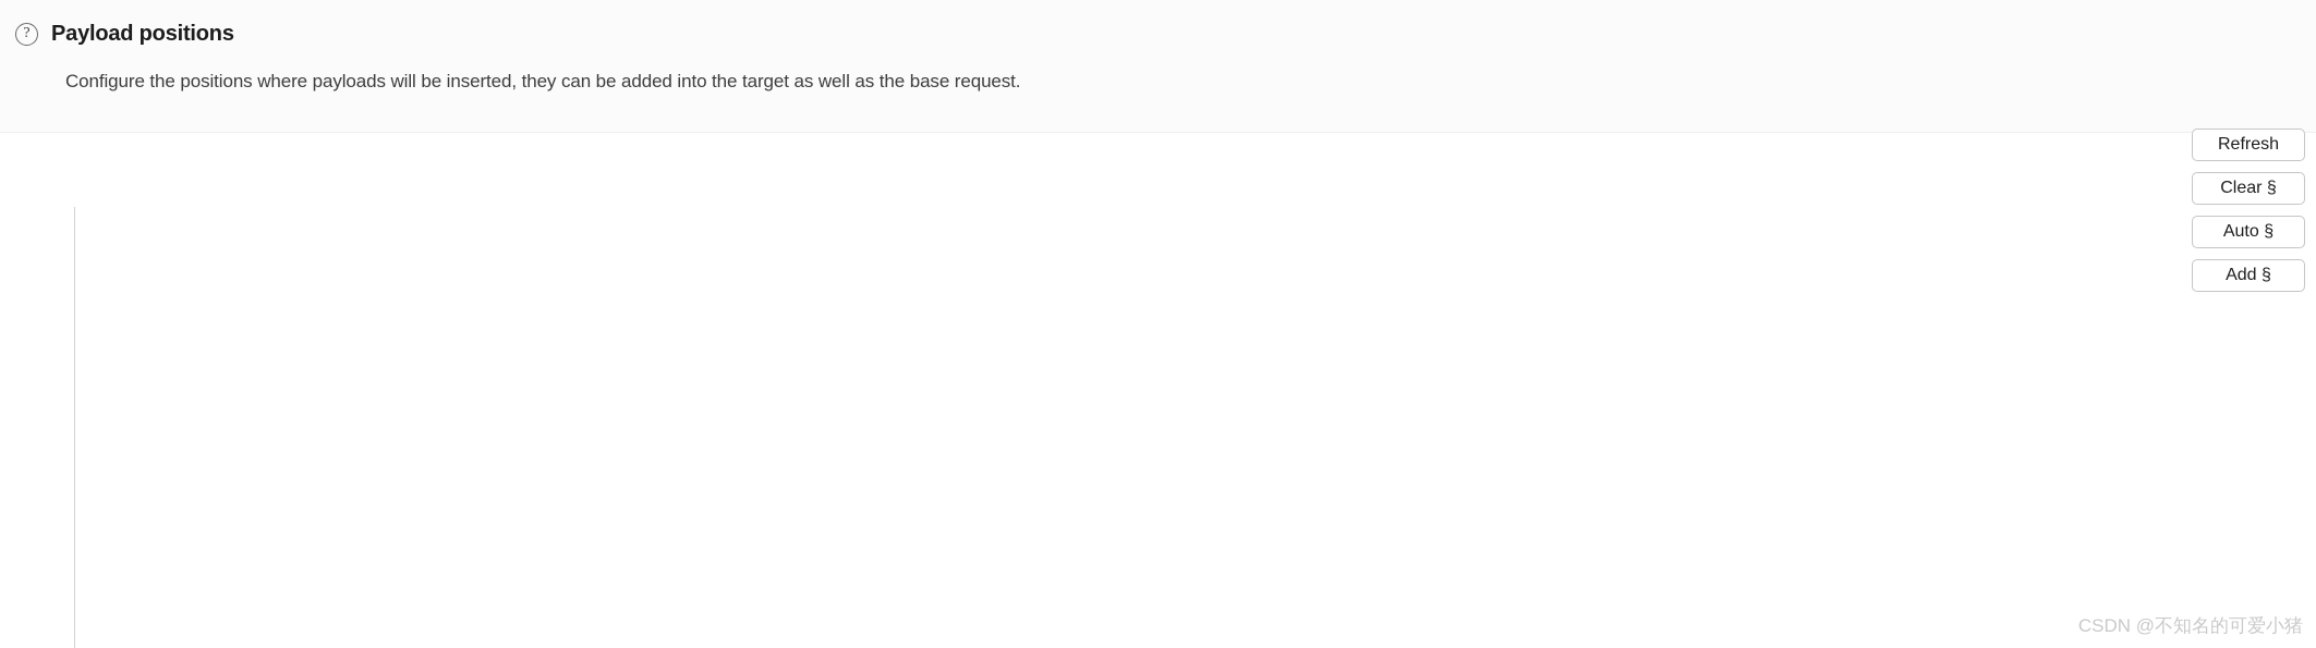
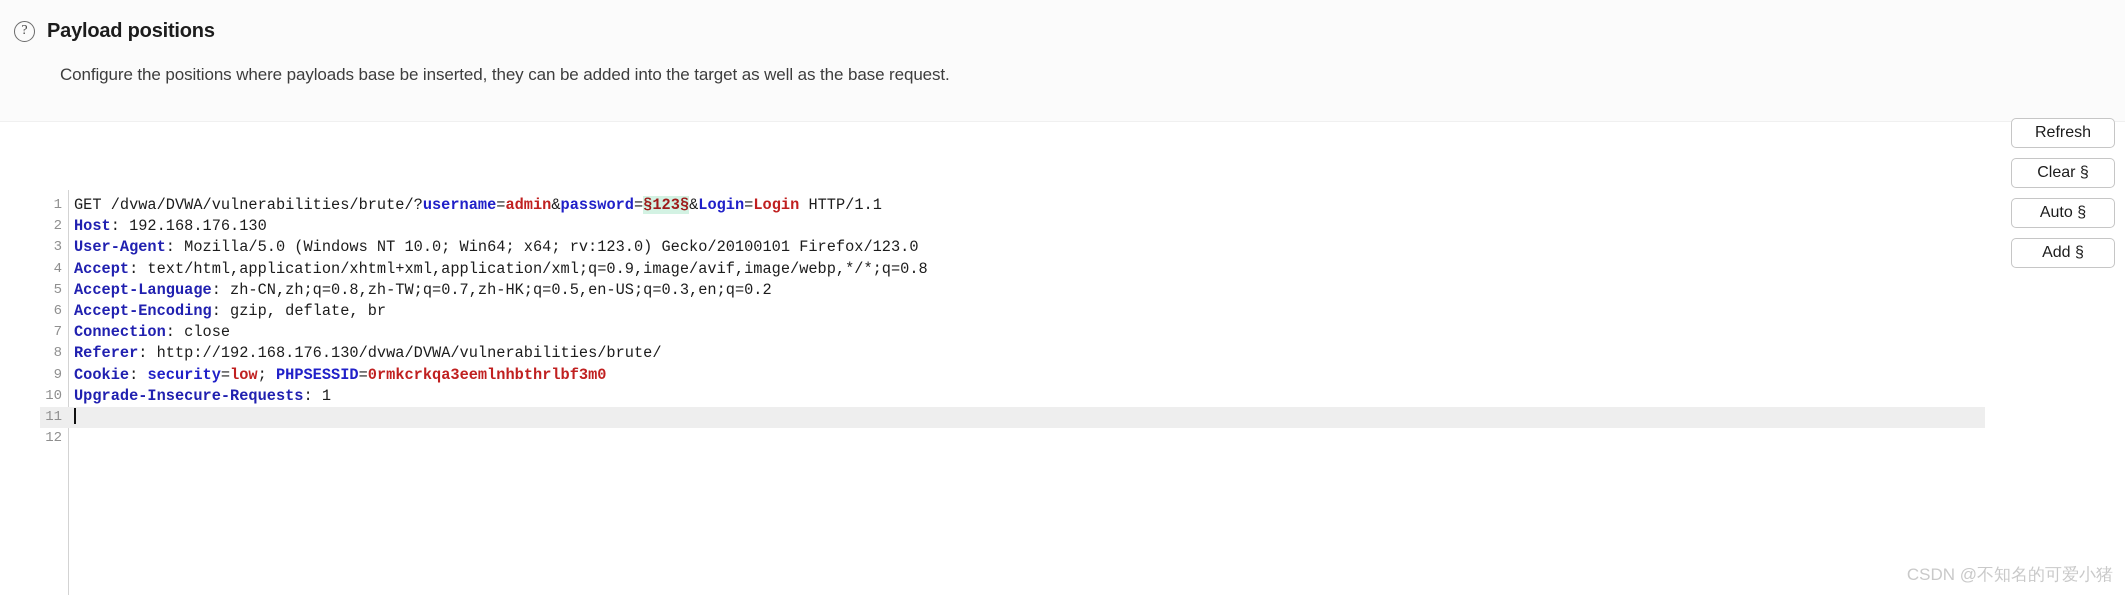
  ?
  Payload positions
- Configure the positions where payloads will be inserted, they can be added into the target as well as the base request.
+ Configure the positions where payloads base be inserted, they can be added into the target as well as the base request.
  Refresh
  Clear §
  Auto §
  Add §
+ 1 GET /dvwa/DVWA/vulnerabilities/brute/?username=admin&password=§123§&Login=Login HTTP/1.1
+ 2 Host: 192.168.176.130
+ 3 User-Agent: Mozilla/5.0 (Windows NT 10.0; Win64; x64; rv:123.0) Gecko/20100101 Firefox/123.0
+ 4 Accept: text/html,application/xhtml+xml,application/xml;q=0.9,image/avif,image/webp,*/*;q=0.8
+ 5 Accept-Language: zh-CN,zh;q=0.8,zh-TW;q=0.7,zh-HK;q=0.5,en-US;q=0.3,en;q=0.2
+ 6 Accept-Encoding: gzip, deflate, br
+ 7 Connection: close
+ 8 Referer: http://192.168.176.130/dvwa/DVWA/vulnerabilities/brute/
+ 9 Cookie: security=low; PHPSESSID=0rmkcrkqa3eemlnhbthrlbf3m0
+ 10 Upgrade-Insecure-Requests: 1
+ 11
+ 12
  CSDN @不知名的可爱小猪
